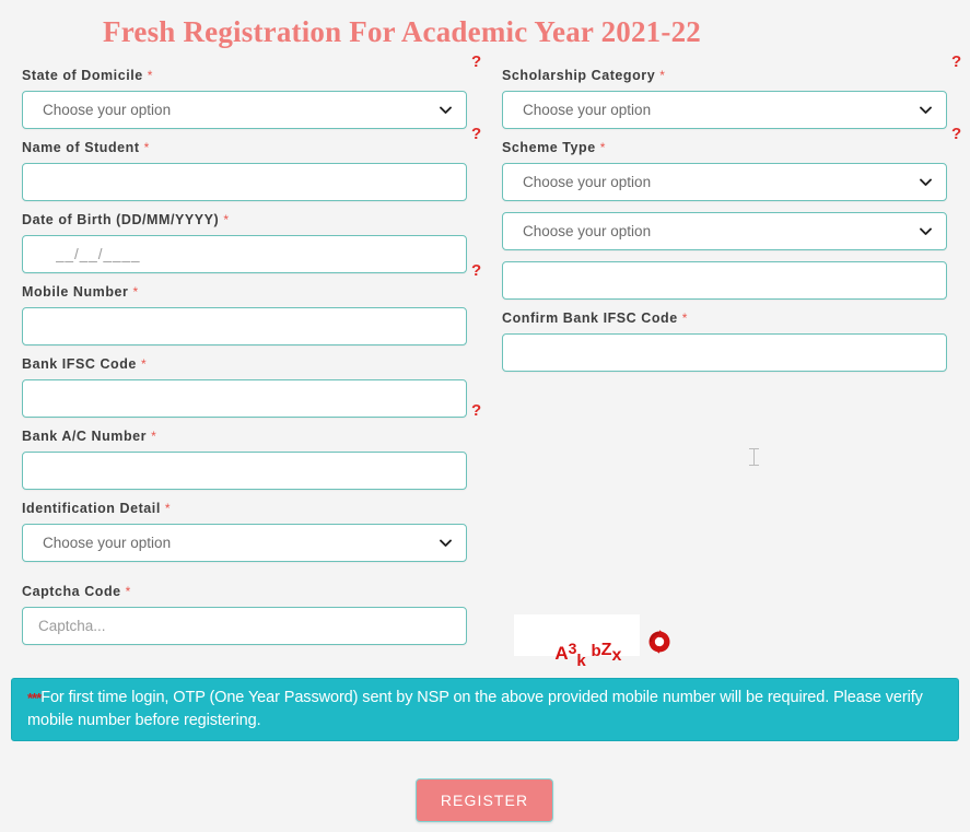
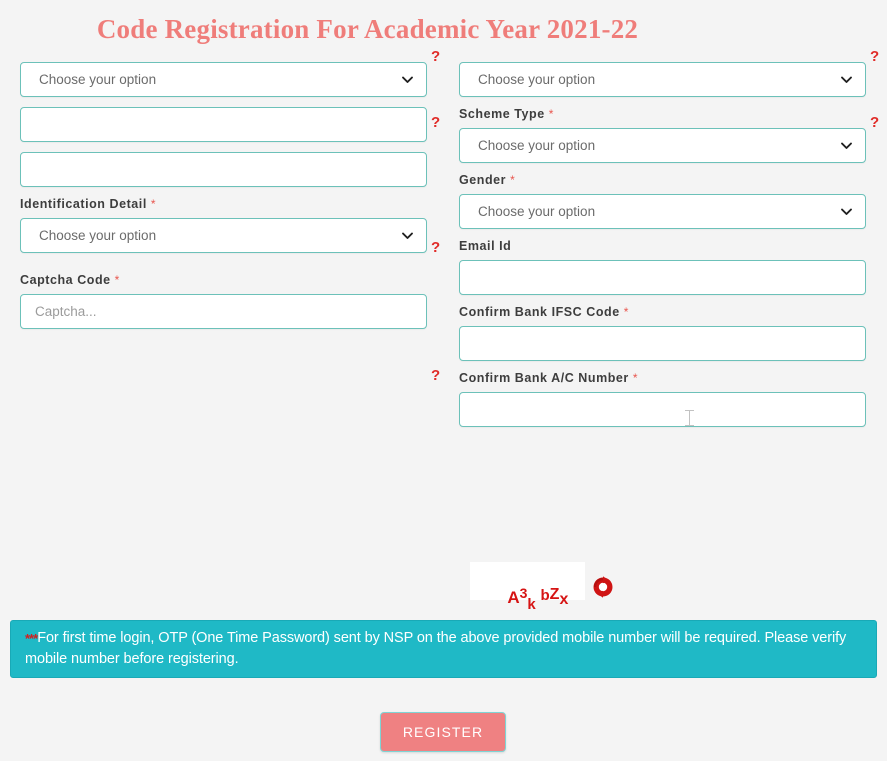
- Fresh Registration For Academic Year 2021-22
+ Code Registration For Academic Year 2021-22
- State of Domicile *
  Choose your option
- Name of Student *
- Date of Birth (DD/MM/YYYY) *
- __/__/____
- Mobile Number *
- Bank IFSC Code *
- Bank A/C Number *
  Identification Detail *
  Choose your option
  Captcha Code *
  Captcha...
- Scholarship Category *
  Choose your option
  Scheme Type *
  Choose your option
+ Gender *
  Choose your option
+ Email Id
  Confirm Bank IFSC Code *
+ Confirm Bank A/C Number *
  ?
  ?
  ?
  ?
  ?
  ?
  A3k bZx
- ***For first time login, OTP (One Year Password) sent by NSP on the above provided mobile number will be required. Please verify mobile number before registering.
+ ***For first time login, OTP (One Time Password) sent by NSP on the above provided mobile number will be required. Please verify mobile number before registering.
  REGISTER
